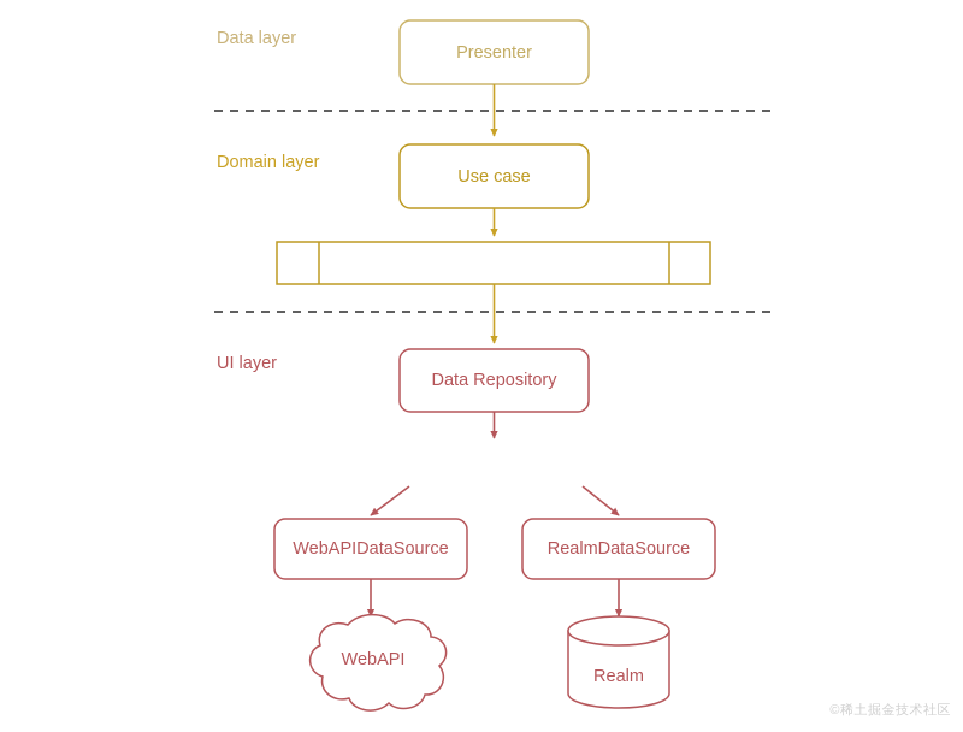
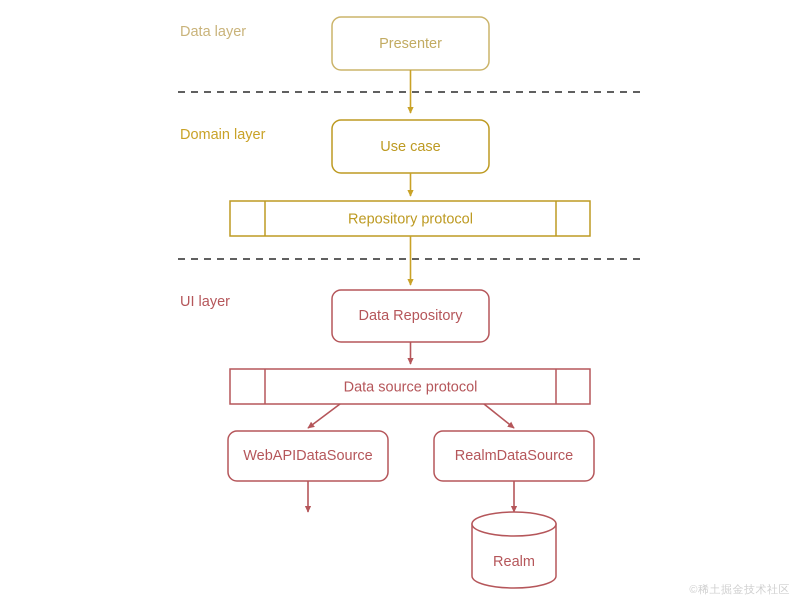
  Data layer
  Domain layer
  UI layer
  Presenter
  Use case
+ Repository protocol
  Data Repository
+ Data source protocol
  WebAPIDataSource
  RealmDataSource
- WebAPI
  Realm
  ©稀土掘金技术社区
